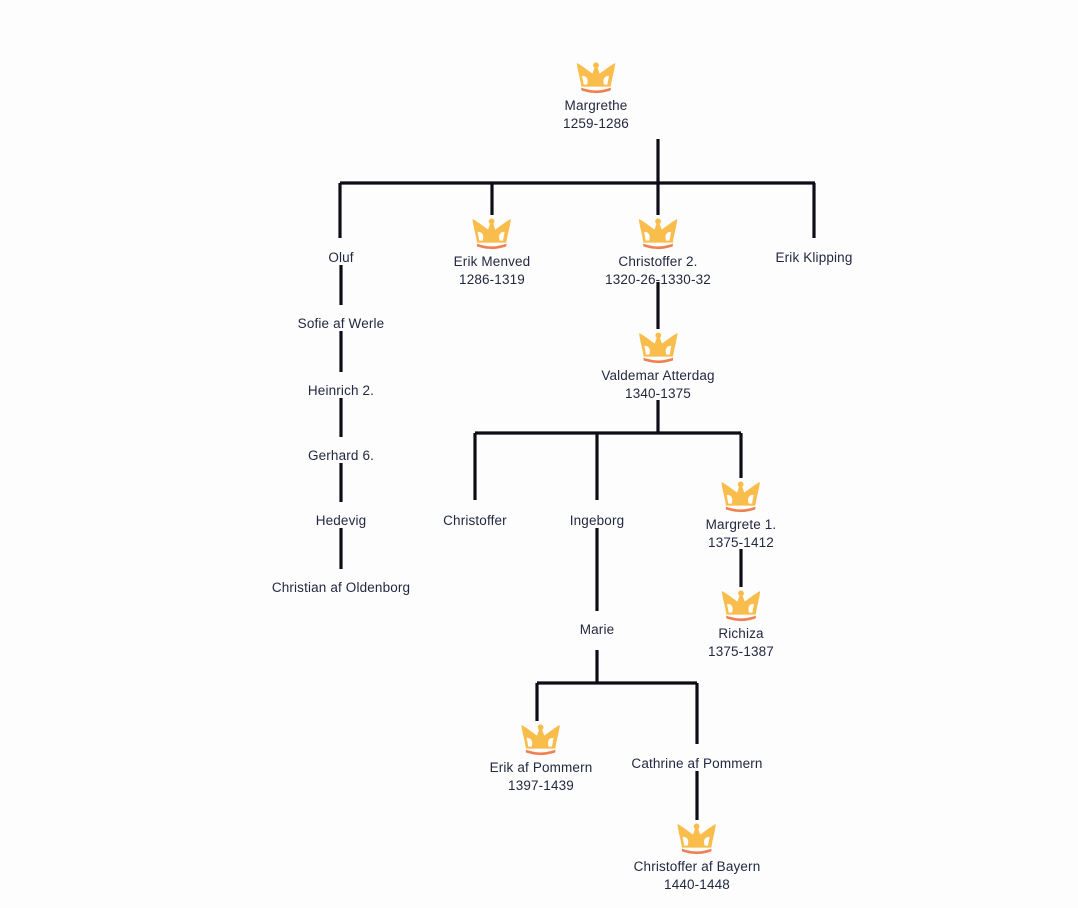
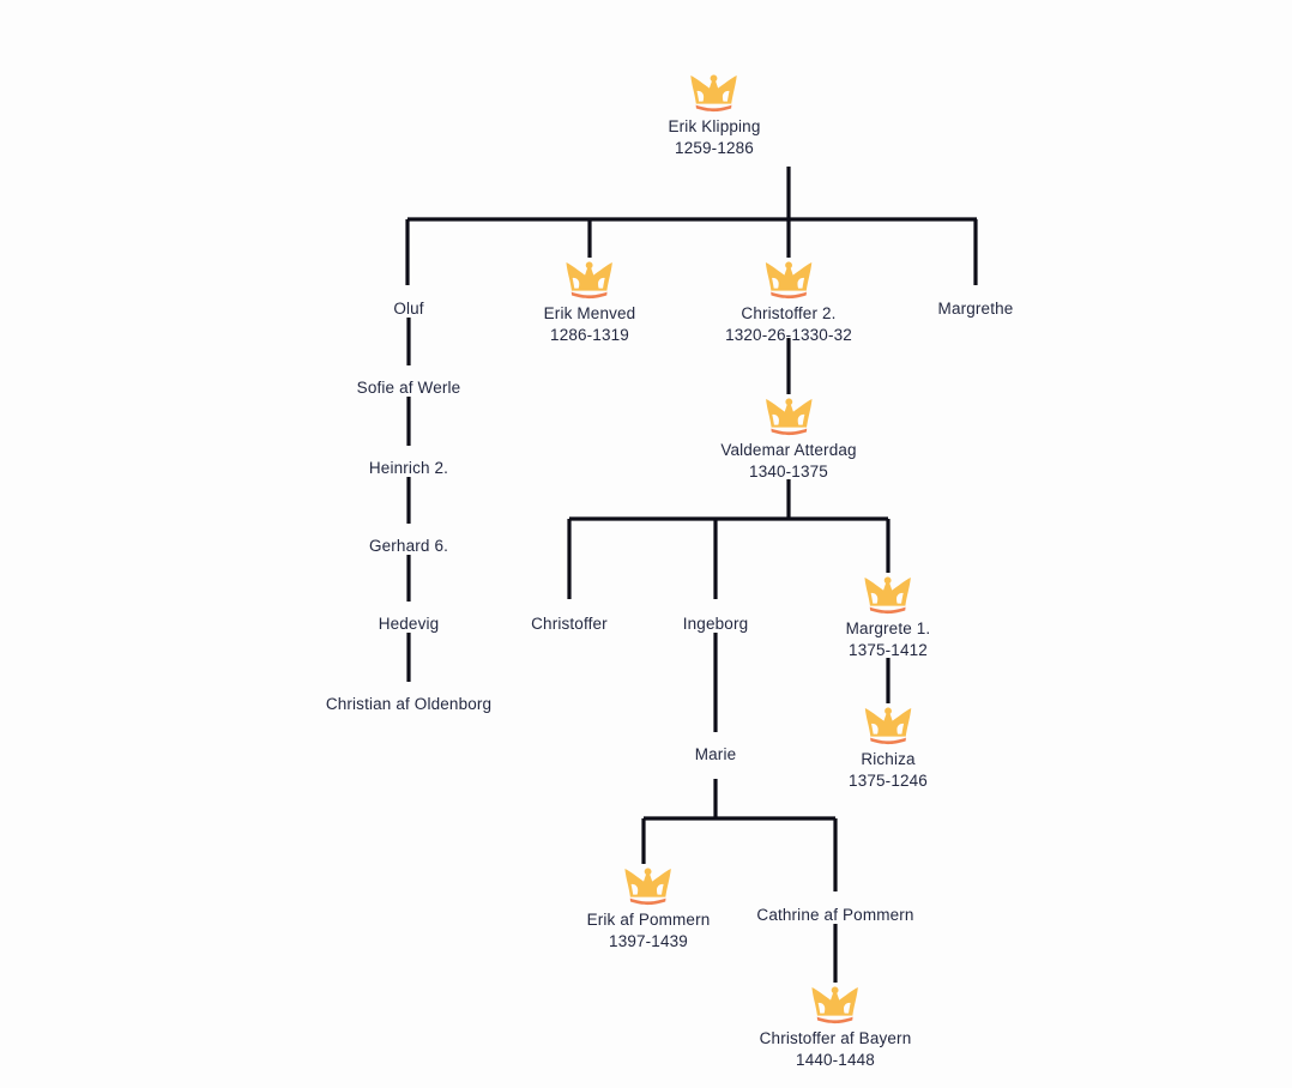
- Margrethe
+ Erik Klipping
  1259-1286
  Oluf
  Erik Menved
  1286-1319
  Christoffer 2.
  1320-26-1330-32
- Erik Klipping
+ Margrethe
  Sofie af Werle
  Heinrich 2.
  Gerhard 6.
  Hedevig
  Christian af Oldenborg
  Valdemar Atterdag
  1340-1375
  Christoffer
  Ingeborg
  Margrete 1.
  1375-1412
  Marie
  Richiza
- 1375-1387
+ 1375-1246
  Erik af Pommern
  1397-1439
  Cathrine af Pommern
  Christoffer af Bayern
  1440-1448
